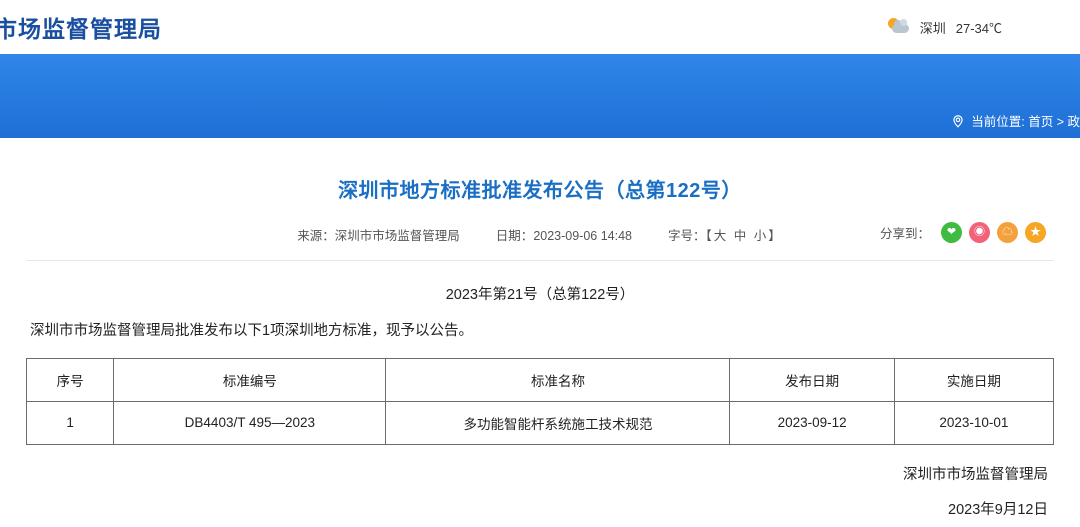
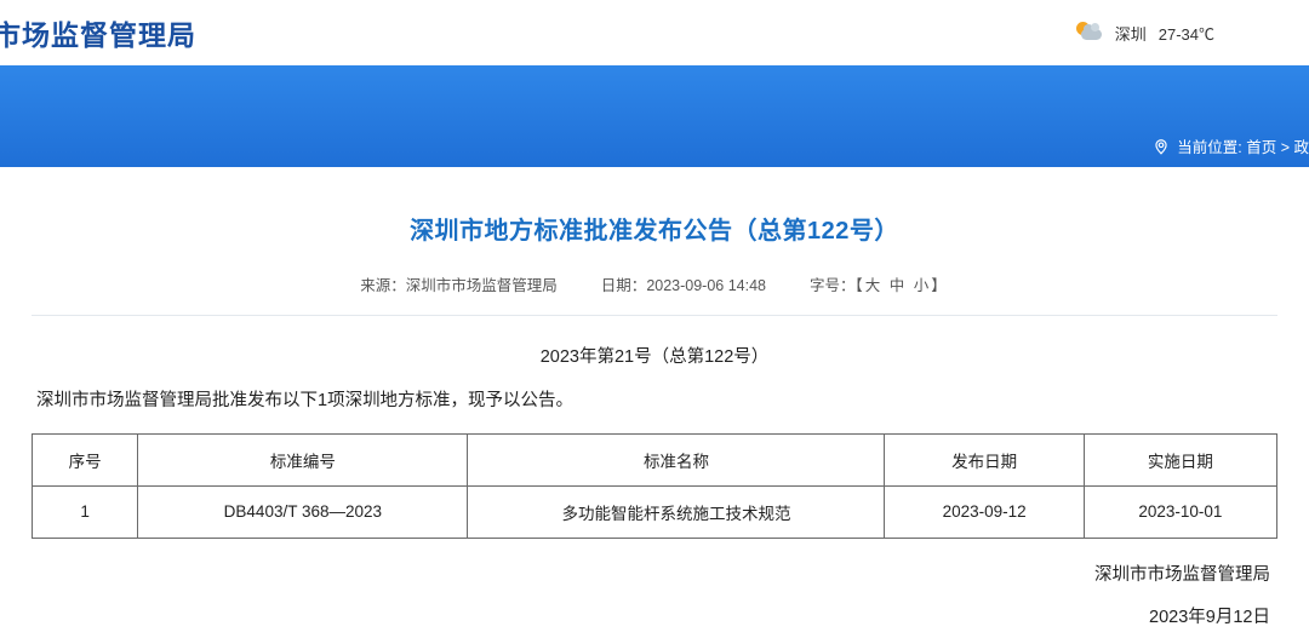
  市场监督管理局
  深圳
  27-34℃
  当前位置: 首页 > 政
  深圳市地方标准批准发布公告（总第122号）
  来源：深圳市市场监督管理局
  日期：2023-09-06 14:48
  字号：【大 中 小】
- 分享到：
- ❤
- ◉
- ☁
- ★
  2023年第21号（总第122号）
  深圳市市场监督管理局批准发布以下1项深圳地方标准，现予以公告。
  序号	标准编号	标准名称	发布日期	实施日期
- 1	DB4403/T 495—2023	多功能智能杆系统施工技术规范	2023-09-12	2023-10-01
+ 1	DB4403/T 368—2023	多功能智能杆系统施工技术规范	2023-09-12	2023-10-01
  深圳市市场监督管理局
  2023年9月12日
